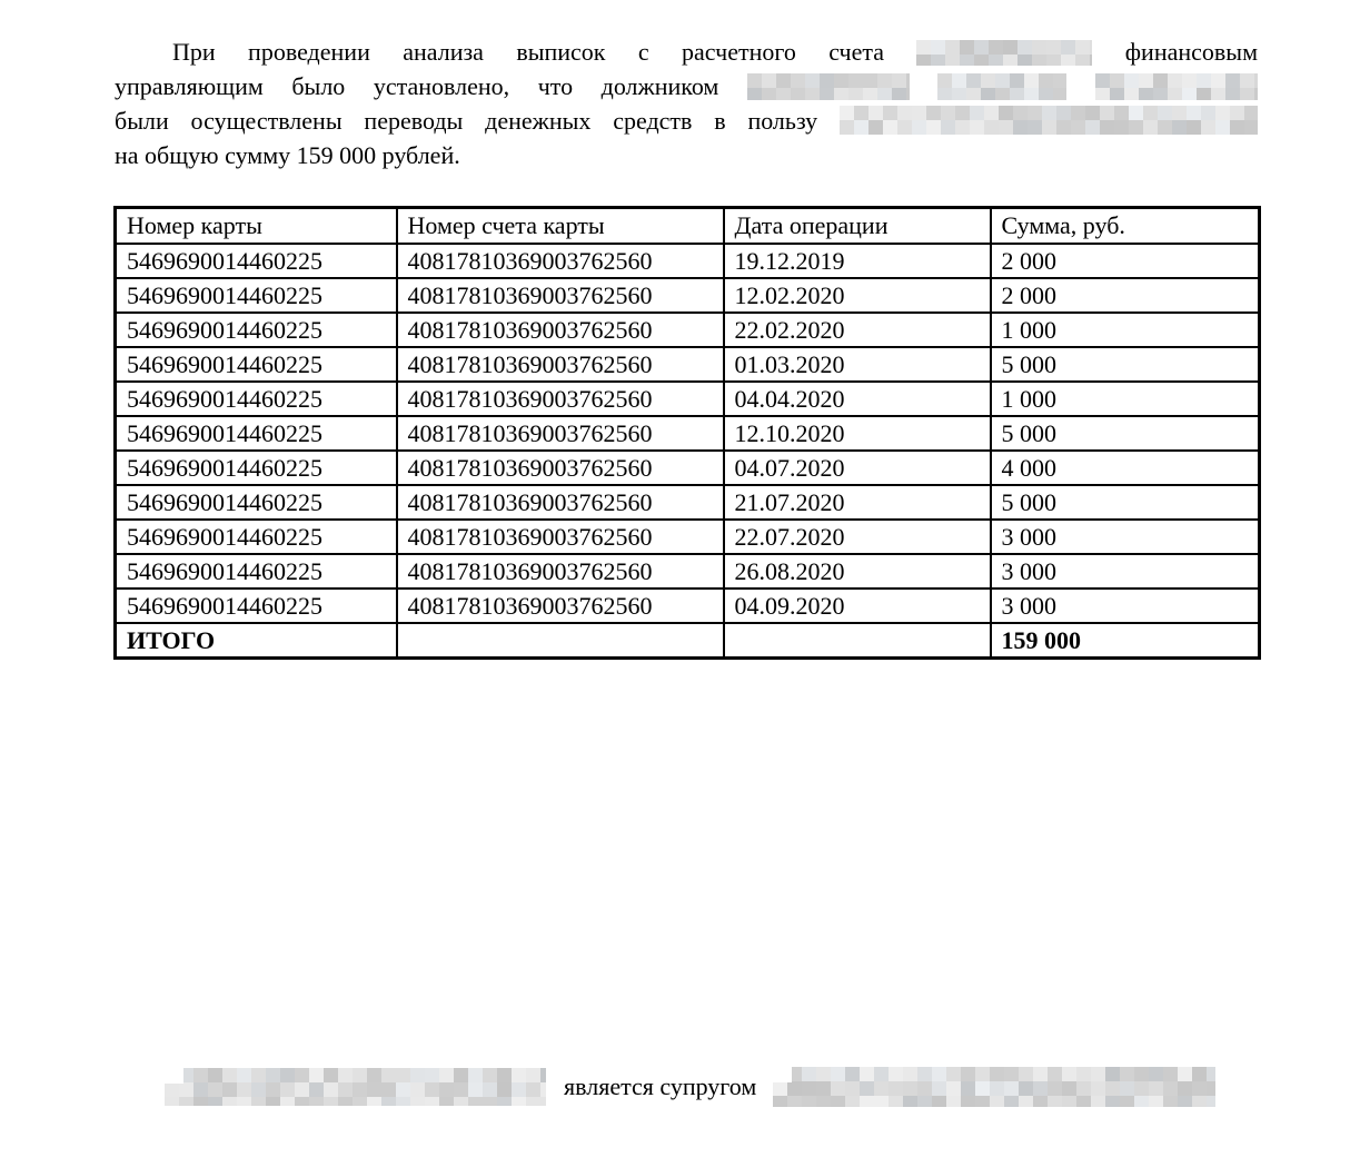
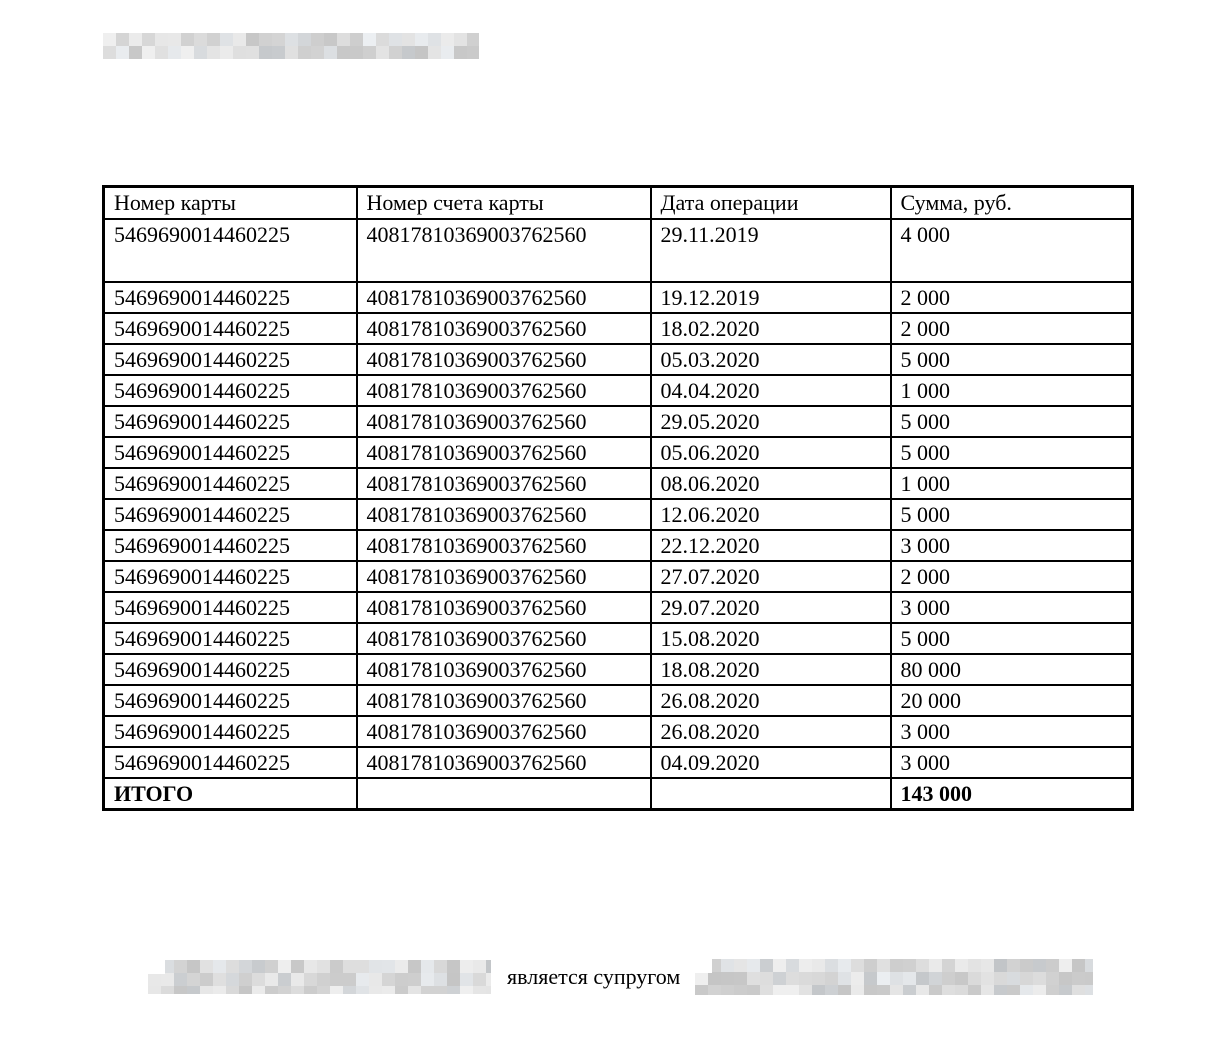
- При проведении анализа выписок с расчетного счета финансовым
- управляющим было установлено, что должником
- были осуществлены переводы денежных средств в пользу
- на общую сумму 159 000 рублей.
  Номер карты	Номер счета карты	Дата операции	Сумма, руб.
+ 5469690014460225	40817810369003762560	29.11.2019	4 000
  5469690014460225	40817810369003762560	19.12.2019	2 000
- 5469690014460225	40817810369003762560	12.02.2020	2 000
+ 5469690014460225	40817810369003762560	18.02.2020	2 000
- 5469690014460225	40817810369003762560	22.02.2020	1 000
- 5469690014460225	40817810369003762560	01.03.2020	5 000
+ 5469690014460225	40817810369003762560	05.03.2020	5 000
  5469690014460225	40817810369003762560	04.04.2020	1 000
+ 5469690014460225	40817810369003762560	29.05.2020	5 000
+ 5469690014460225	40817810369003762560	05.06.2020	5 000
+ 5469690014460225	40817810369003762560	08.06.2020	1 000
- 5469690014460225	40817810369003762560	12.10.2020	5 000
+ 5469690014460225	40817810369003762560	12.06.2020	5 000
- 5469690014460225	40817810369003762560	04.07.2020	4 000
- 5469690014460225	40817810369003762560	21.07.2020	5 000
- 5469690014460225	40817810369003762560	22.07.2020	3 000
+ 5469690014460225	40817810369003762560	22.12.2020	3 000
+ 5469690014460225	40817810369003762560	27.07.2020	2 000
+ 5469690014460225	40817810369003762560	29.07.2020	3 000
+ 5469690014460225	40817810369003762560	15.08.2020	5 000
+ 5469690014460225	40817810369003762560	18.08.2020	80 000
+ 5469690014460225	40817810369003762560	26.08.2020	20 000
  5469690014460225	40817810369003762560	26.08.2020	3 000
  5469690014460225	40817810369003762560	04.09.2020	3 000
- ИТОГО			159 000
+ ИТОГО			143 000
  является супругом
